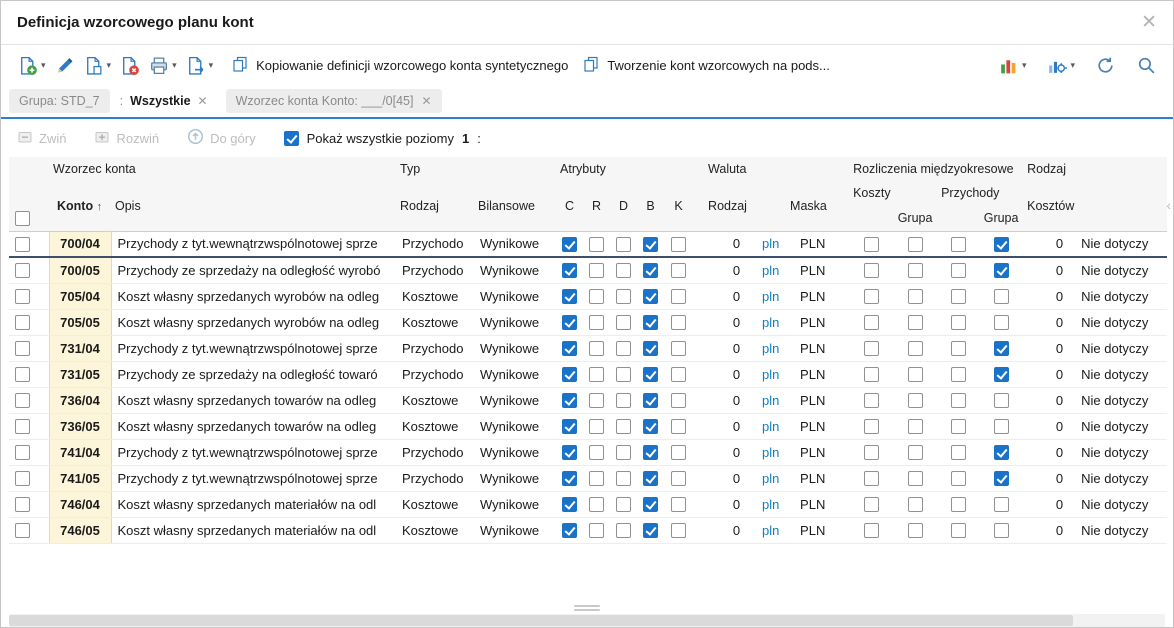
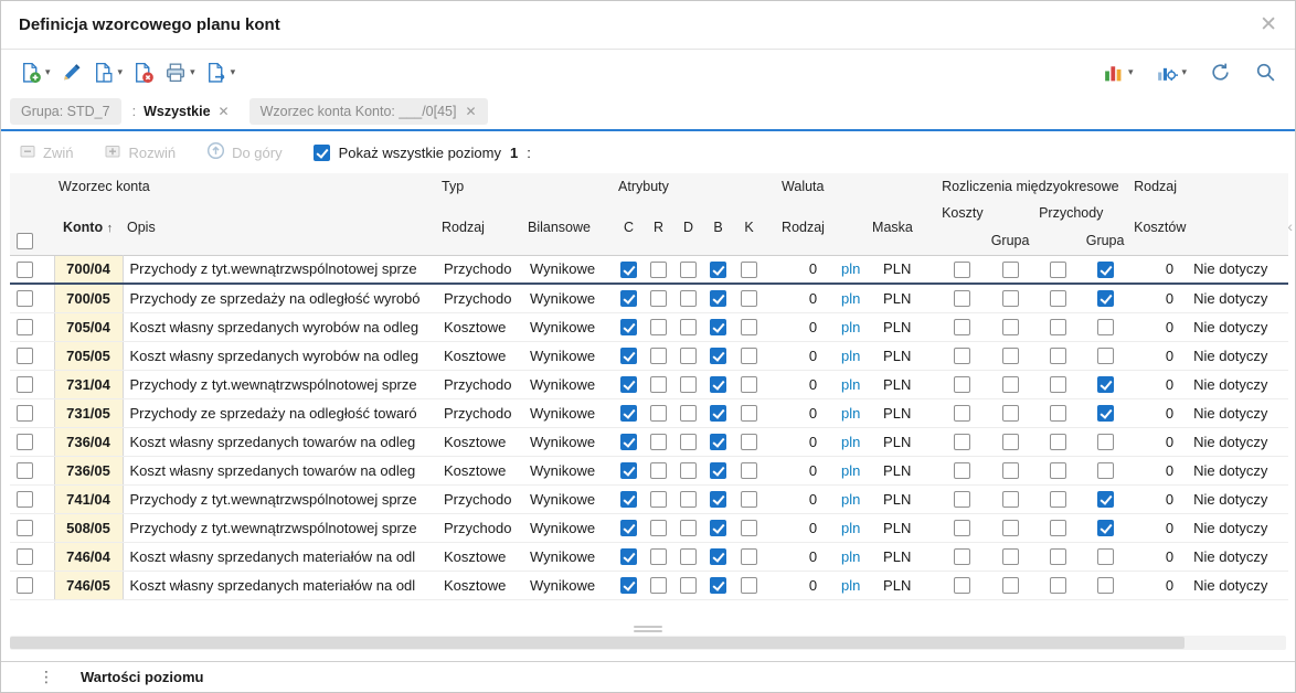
  Definicja wzorcowego planu kont
  ✕
  ▾
  ▾
  ▾
  ▾
- Kopiowanie definicji wzorcowego konta syntetycznego
- Tworzenie kont wzorcowych na pods...
  ▾
  ▾
  Grupa: STD_7
  :
  Wszystkie
  ✕
  Wzorzec konta Konto: ___/0[45]
  ✕
  Zwiń
  Rozwiń
  Do góry
  Pokaż wszystkie poziomy
  1
  :
  	Wzorzec konta	Typ	Atrybuty	Waluta	Rozliczenia międzyokresowe	Rodzaj
  Konto ↑	Opis	Rodzaj	Bilansowe	C	R	D	B	K	Rodzaj		Maska	Koszty	Przychody	Kosztów
  	Grupa		Grupa
  	700/04	Przychody z tyt.wewnątrzwspólnotowej sprze	Przychodo	Wynikowe						0	pln	PLN					0	Nie dotyczy
  	700/05	Przychody ze sprzedaży na odległość wyrobó	Przychodo	Wynikowe						0	pln	PLN					0	Nie dotyczy
  	705/04	Koszt własny sprzedanych wyrobów na odleg	Kosztowe	Wynikowe						0	pln	PLN					0	Nie dotyczy
  	705/05	Koszt własny sprzedanych wyrobów na odleg	Kosztowe	Wynikowe						0	pln	PLN					0	Nie dotyczy
  	731/04	Przychody z tyt.wewnątrzwspólnotowej sprze	Przychodo	Wynikowe						0	pln	PLN					0	Nie dotyczy
  	731/05	Przychody ze sprzedaży na odległość towaró	Przychodo	Wynikowe						0	pln	PLN					0	Nie dotyczy
  	736/04	Koszt własny sprzedanych towarów na odleg	Kosztowe	Wynikowe						0	pln	PLN					0	Nie dotyczy
  	736/05	Koszt własny sprzedanych towarów na odleg	Kosztowe	Wynikowe						0	pln	PLN					0	Nie dotyczy
  	741/04	Przychody z tyt.wewnątrzwspólnotowej sprze	Przychodo	Wynikowe						0	pln	PLN					0	Nie dotyczy
- 	741/05	Przychody z tyt.wewnątrzwspólnotowej sprze	Przychodo	Wynikowe						0	pln	PLN					0	Nie dotyczy
+ 	508/05	Przychody z tyt.wewnątrzwspólnotowej sprze	Przychodo	Wynikowe						0	pln	PLN					0	Nie dotyczy
  	746/04	Koszt własny sprzedanych materiałów na odl	Kosztowe	Wynikowe						0	pln	PLN					0	Nie dotyczy
  	746/05	Koszt własny sprzedanych materiałów na odl	Kosztowe	Wynikowe						0	pln	PLN					0	Nie dotyczy
  ‹
+ ⋮
+ Wartości poziomu
